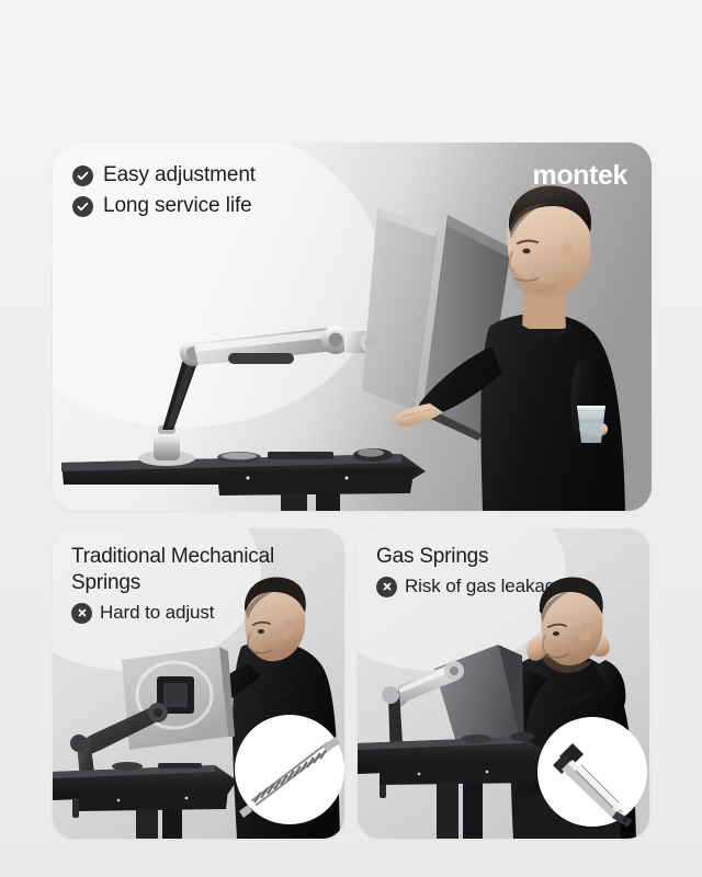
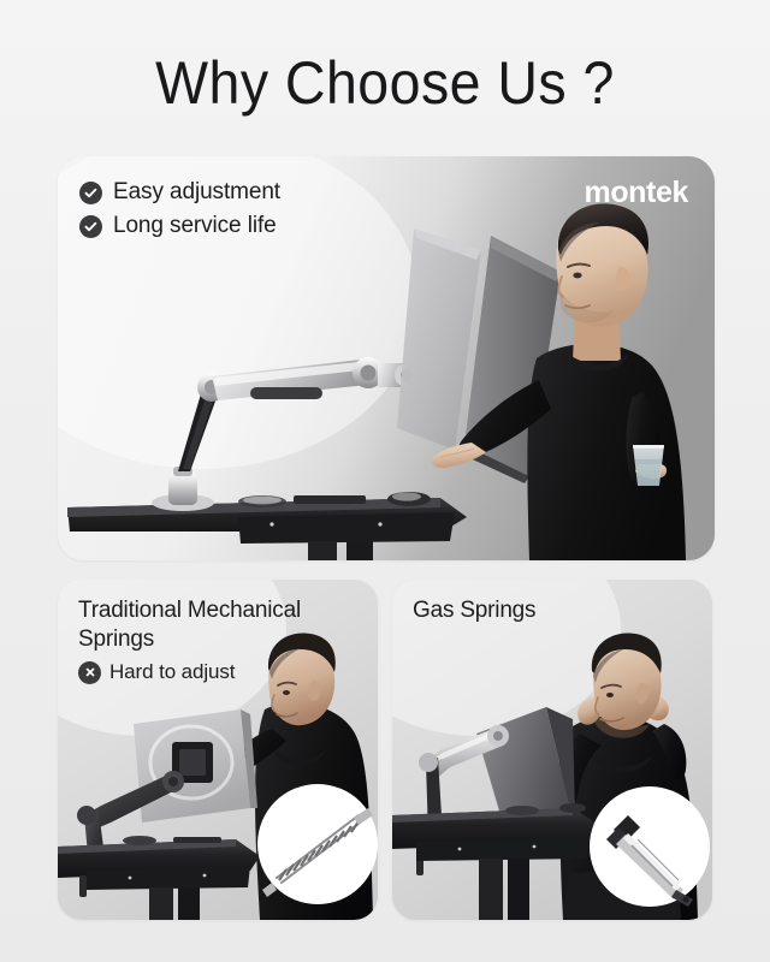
+ Why Choose Us ?
  Easy adjustment
  Long service life
  montek
  Traditional Mechanical
  Springs
  Hard to adjust
  Gas Springs
- Risk of gas leakage
